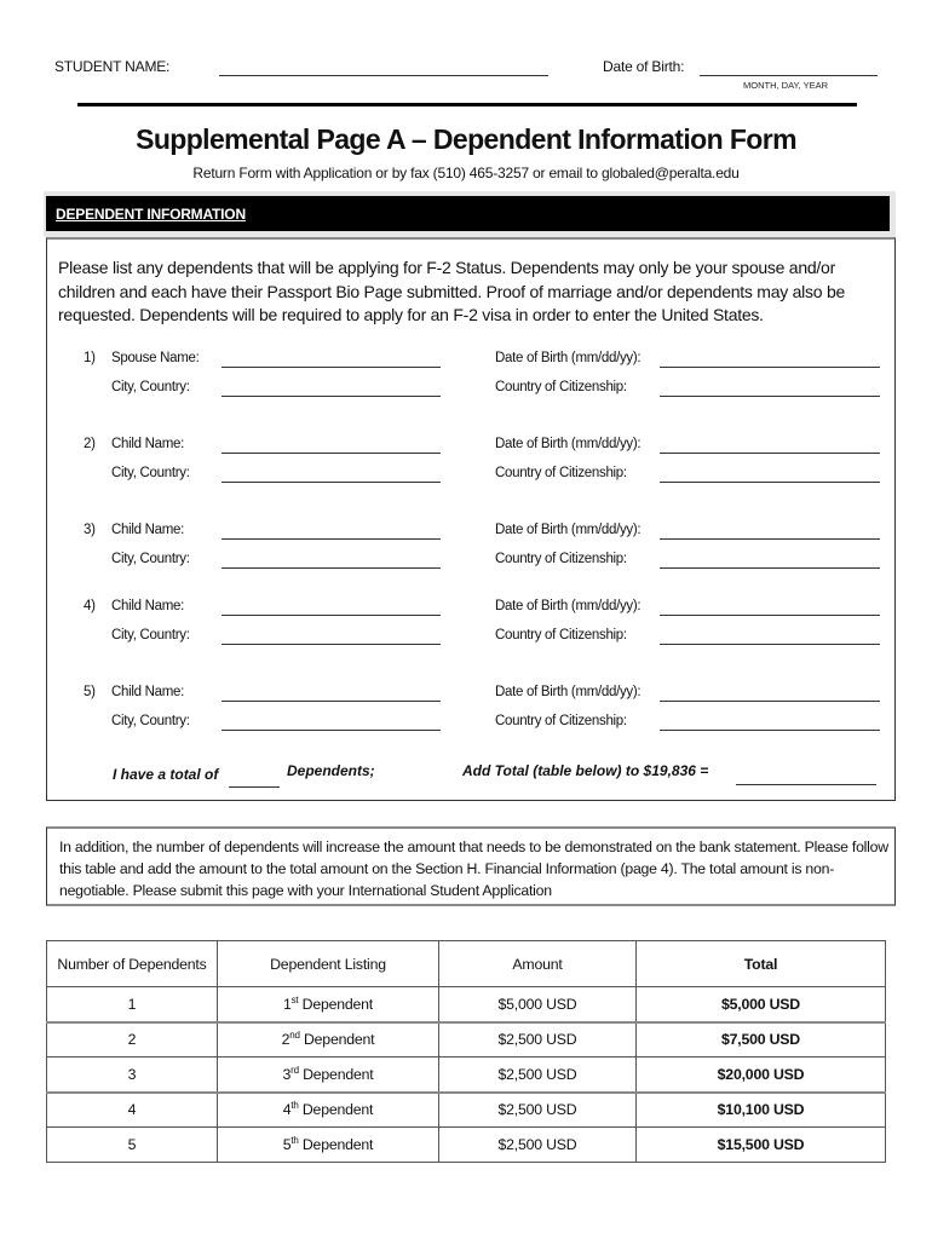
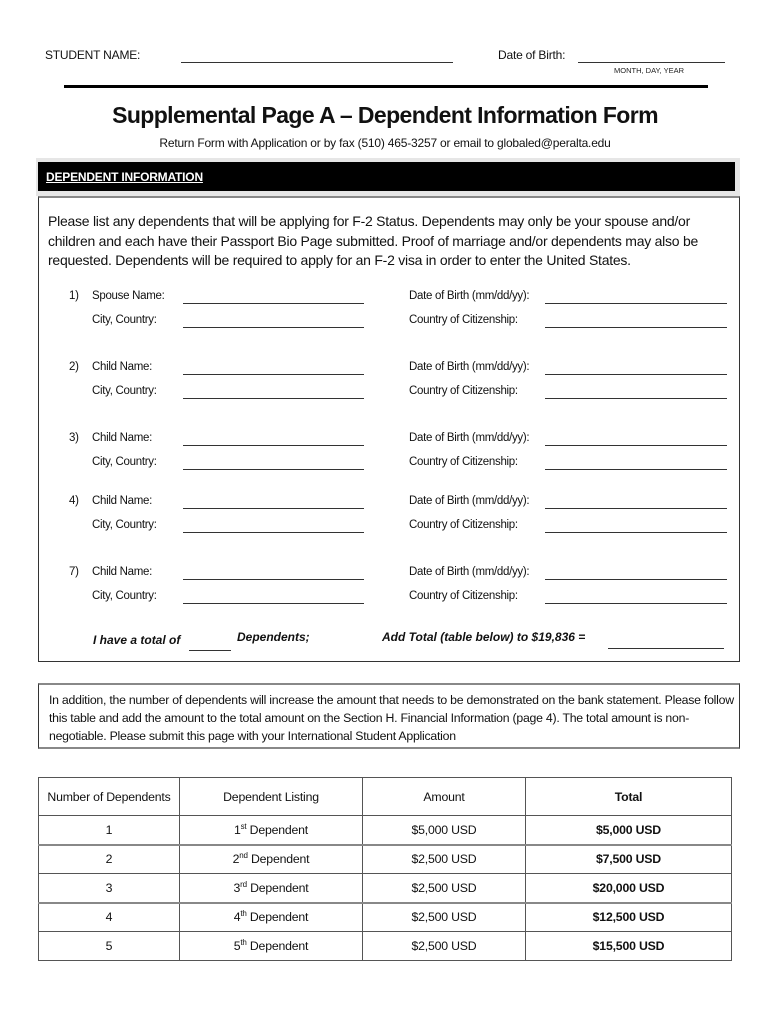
  STUDENT NAME:
  Date of Birth:
  MONTH, DAY, YEAR
  Supplemental Page A – Dependent Information Form
  Return Form with Application or by fax (510) 465-3257 or email to globaled@peralta.edu
  DEPENDENT INFORMATION
  Please list any dependents that will be applying for F-2 Status. Dependents may only be your spouse and/or children and each have their Passport Bio Page submitted. Proof of marriage and/or dependents may also be requested. Dependents will be required to apply for an F-2 visa in order to enter the United States.
  1)
  Spouse Name:
  Date of Birth (mm/dd/yy):
  City, Country:
  Country of Citizenship:
  2)
  Child Name:
  Date of Birth (mm/dd/yy):
  City, Country:
  Country of Citizenship:
  3)
  Child Name:
  Date of Birth (mm/dd/yy):
  City, Country:
  Country of Citizenship:
  4)
  Child Name:
  Date of Birth (mm/dd/yy):
  City, Country:
  Country of Citizenship:
- 5)
+ 7)
  Child Name:
  Date of Birth (mm/dd/yy):
  City, Country:
  Country of Citizenship:
  I have a total of
  Dependents;
  Add Total (table below) to $19,836 =
  In addition, the number of dependents will increase the amount that needs to be demonstrated on the bank statement. Please follow this table and add the amount to the total amount on the Section H. Financial Information (page 4). The total amount is non-negotiable. Please submit this page with your International Student Application
  Number of Dependents	Dependent Listing	Amount	Total
  1	1st Dependent	$5,000 USD	$5,000 USD
  2	2nd Dependent	$2,500 USD	$7,500 USD
  3	3rd Dependent	$2,500 USD	$20,000 USD
- 4	4th Dependent	$2,500 USD	$10,100 USD
+ 4	4th Dependent	$2,500 USD	$12,500 USD
  5	5th Dependent	$2,500 USD	$15,500 USD
